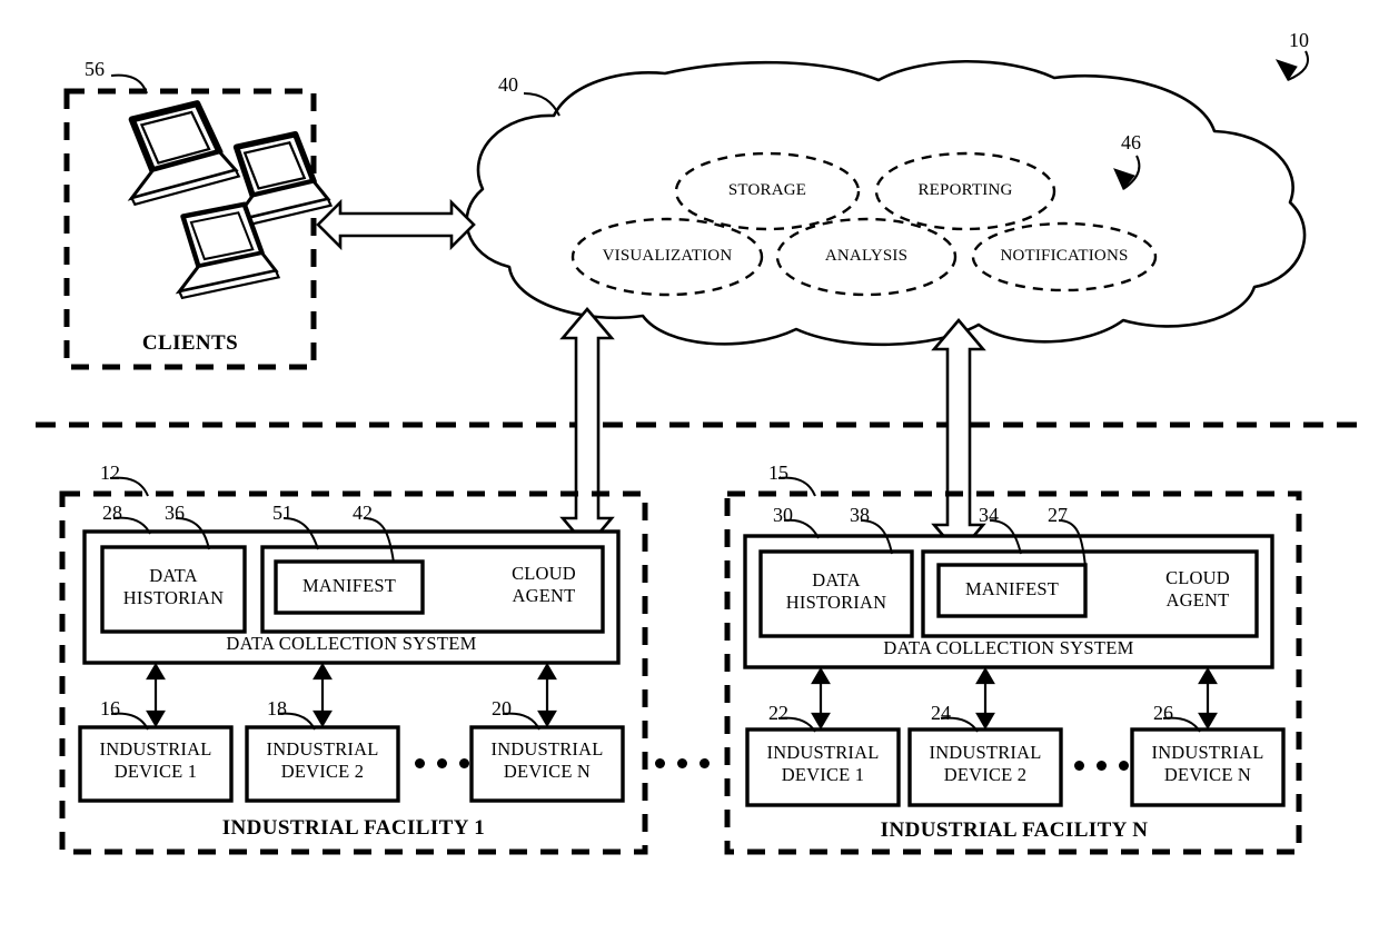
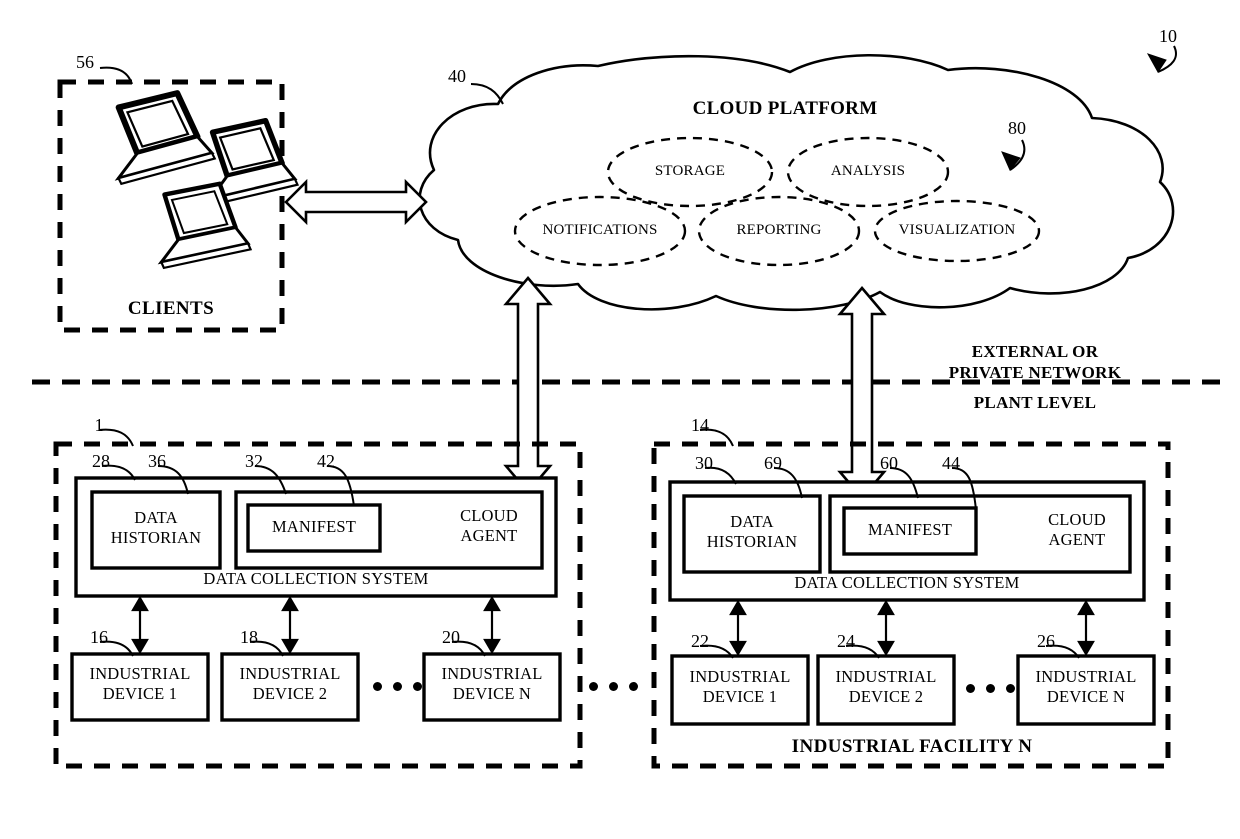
  10
  40
+ CLOUD PLATFORM
- 46
+ 80
  STORAGE
- REPORTING
+ ANALYSIS
- VISUALIZATION
+ NOTIFICATIONS
- ANALYSIS
+ REPORTING
- NOTIFICATIONS
+ VISUALIZATION
  56
  CLIENTS
+ EXTERNAL OR
+ PRIVATE NETWORK
+ PLANT LEVEL
- 12
+ 1
  28
  36
- 51
+ 32
  42
  DATA
  HISTORIAN
  CLOUD
  AGENT
  MANIFEST
  DATA COLLECTION SYSTEM
  16
  18
  20
  INDUSTRIAL
  DEVICE 1
  INDUSTRIAL
  DEVICE 2
  INDUSTRIAL
  DEVICE N
- INDUSTRIAL FACILITY 1
- 15
+ 14
  30
- 38
+ 69
- 34
+ 60
- 27
+ 44
  DATA
  HISTORIAN
  CLOUD
  AGENT
  MANIFEST
  DATA COLLECTION SYSTEM
  22
  24
  26
  INDUSTRIAL
  DEVICE 1
  INDUSTRIAL
  DEVICE 2
  INDUSTRIAL
  DEVICE N
  INDUSTRIAL FACILITY N
